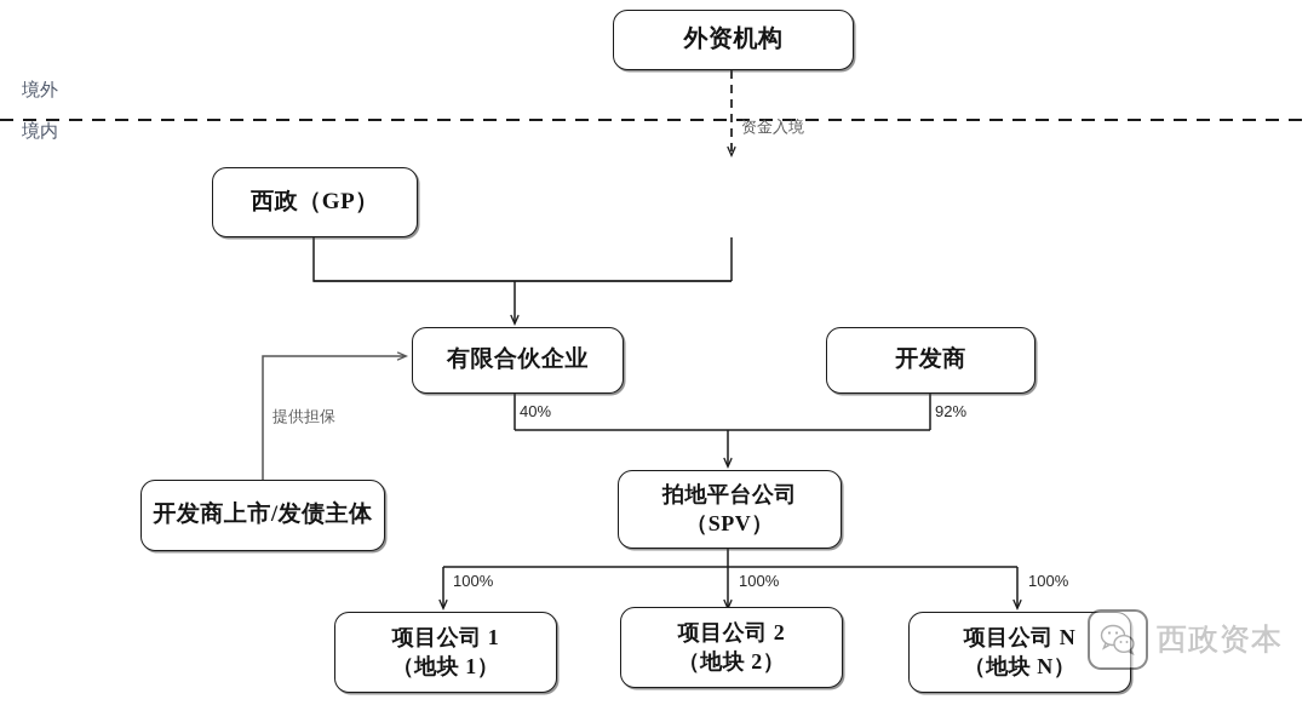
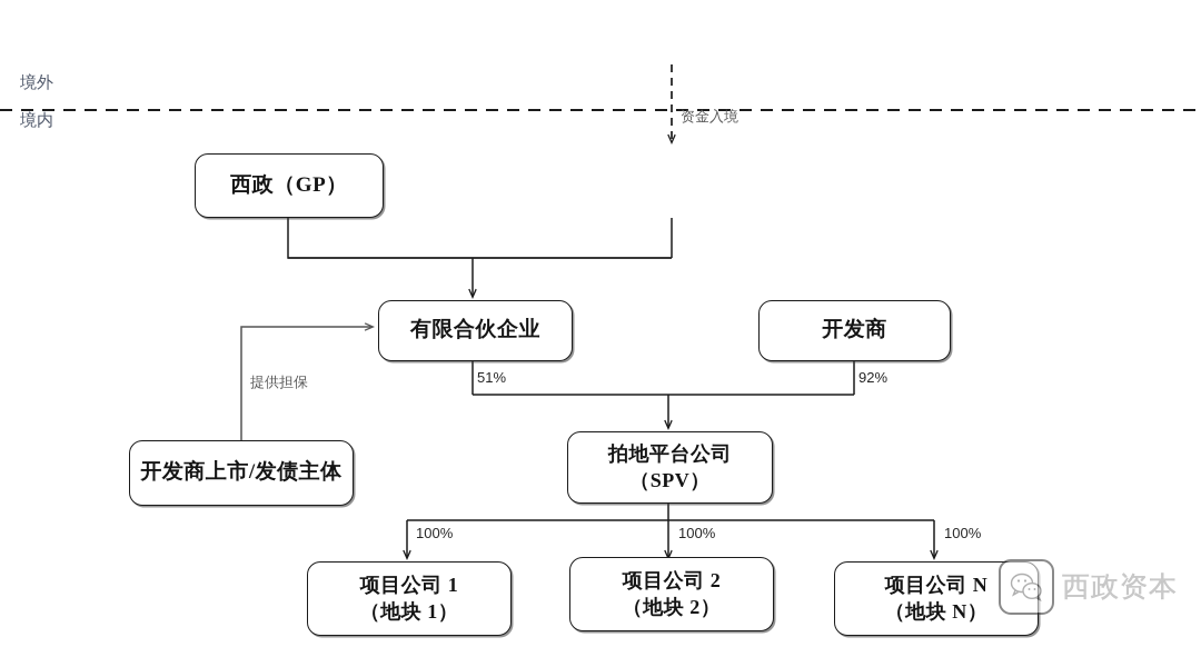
  境外
  境内
  资金入境
  提供担保
- 40%
+ 51%
  92%
  100%
  100%
  100%
- 外资机构
  西政（GP）
  有限合伙企业
  开发商
  开发商上市/发债主体
  拍地平台公司
  （SPV）
  项目公司 1
  （地块 1）
  项目公司 2
  （地块 2）
  项目公司 N
  （地块 N）
  西政资本
